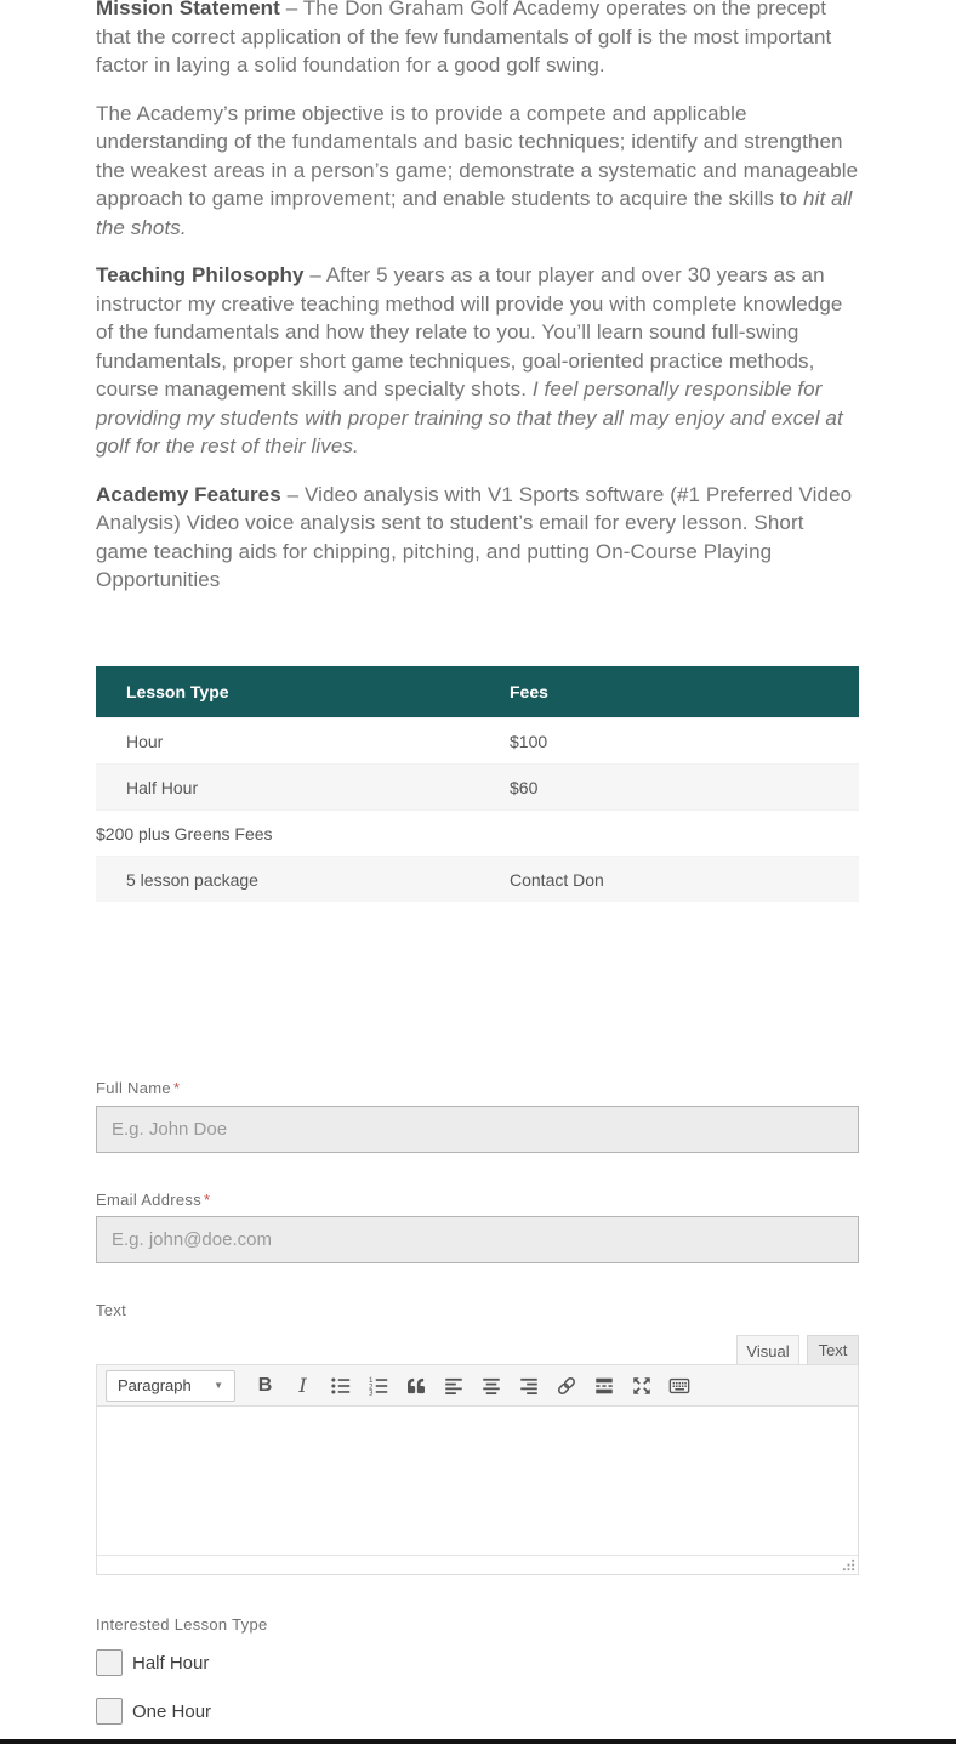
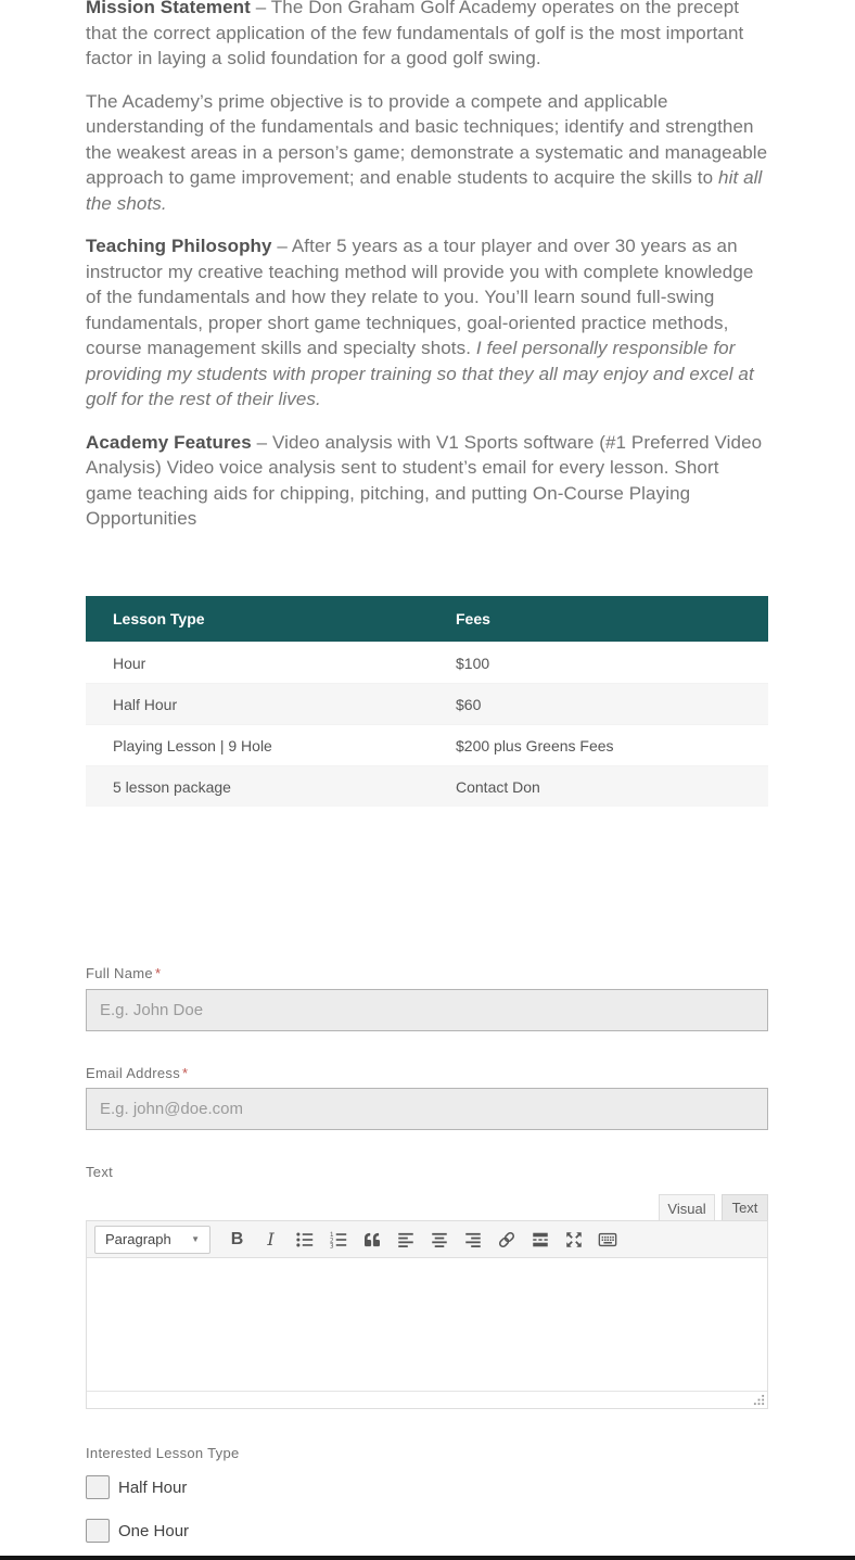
  Mission Statement – The Don Graham Golf Academy operates on the precept that the correct application of the few fundamentals of golf is the most important factor in laying a solid foundation for a good golf swing.
  The Academy’s prime objective is to provide a compete and applicable understanding of the fundamentals and basic techniques; identify and strengthen the weakest areas in a person’s game; demonstrate a systematic and manageable approach to game improvement; and enable students to acquire the skills to hit all the shots.
  Teaching Philosophy – After 5 years as a tour player and over 30 years as an instructor my creative teaching method will provide you with complete knowledge of the fundamentals and how they relate to you. You’ll learn sound full-swing fundamentals, proper short game techniques, goal-oriented practice methods, course management skills and specialty shots. I feel personally responsible for providing my students with proper training so that they all may enjoy and excel at golf for the rest of their lives.
  Academy Features – Video analysis with V1 Sports software (#1 Preferred Video Analysis) Video voice analysis sent to student’s email for every lesson. Short game teaching aids for chipping, pitching, and putting On-Course Playing Opportunities
  Lesson Type
  Fees
  Hour
  $100
  Half Hour
  $60
+ Playing Lesson | 9 Hole
  $200 plus Greens Fees
  5 lesson package
  Contact Don
  Full Name *
  E.g. John Doe
  Email Address *
  E.g. john@doe.com
  Text
  Visual
  Text
  Paragraph
  ▼
  B
  I
  Interested Lesson Type
  Half Hour
  One Hour
